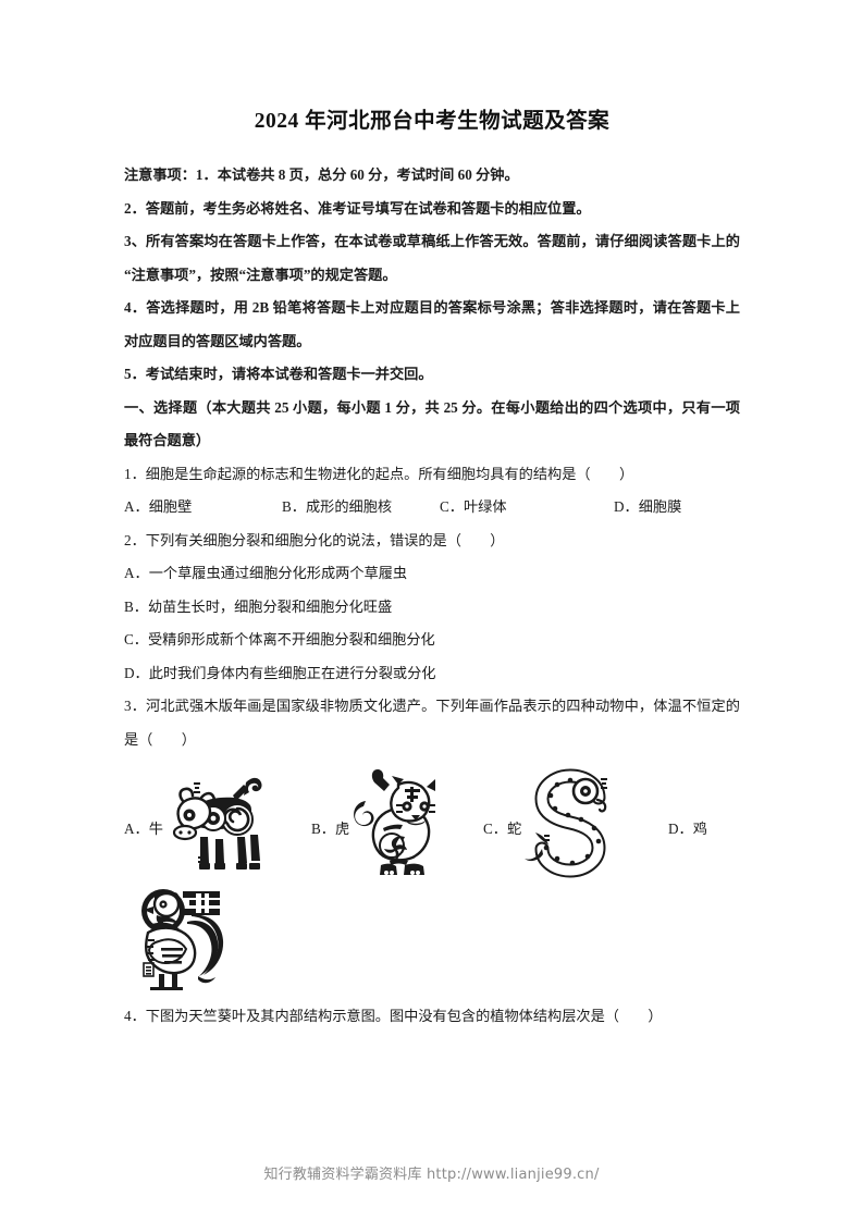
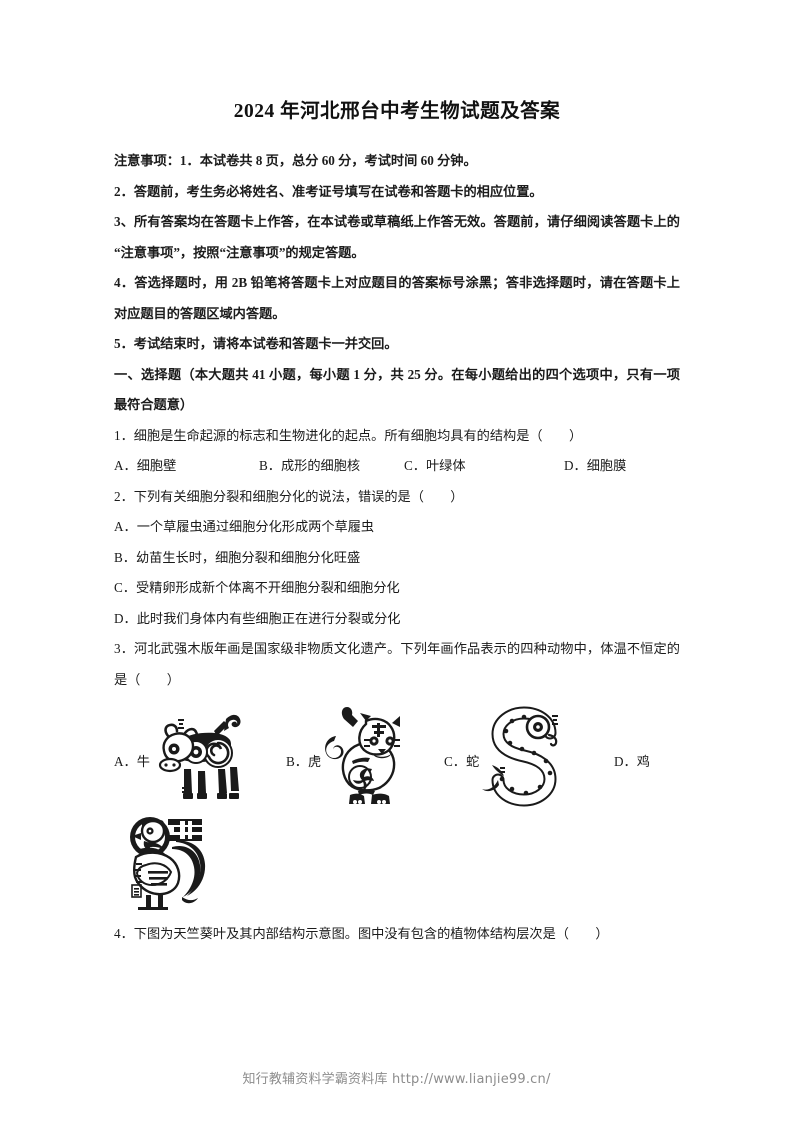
  2024 年河北邢台中考生物试题及答案
  注意事项：1．本试卷共 8 页，总分 60 分，考试时间 60 分钟。
  2．答题前，考生务必将姓名、准考证号填写在试卷和答题卡的相应位置。
  3、所有答案均在答题卡上作答，在本试卷或草稿纸上作答无效。答题前，请仔细阅读答题卡上的“注意事项”，按照“注意事项”的规定答题。
  4．答选择题时，用 2B 铅笔将答题卡上对应题目的答案标号涂黑；答非选择题时，请在答题卡上对应题目的答题区域内答题。
  5．考试结束时，请将本试卷和答题卡一并交回。
- 一、选择题（本大题共 25 小题，每小题 1 分，共 25 分。在每小题给出的四个选项中，只有一项最符合题意）
+ 一、选择题（本大题共 41 小题，每小题 1 分，共 25 分。在每小题给出的四个选项中，只有一项最符合题意）
  1．细胞是生命起源的标志和生物进化的起点。所有细胞均具有的结构是（ ）
  A．细胞壁
  B．成形的细胞核
  C．叶绿体
  D．细胞膜
  2．下列有关细胞分裂和细胞分化的说法，错误的是（ ）
  A．一个草履虫通过细胞分化形成两个草履虫
  B．幼苗生长时，细胞分裂和细胞分化旺盛
  C．受精卵形成新个体离不开细胞分裂和细胞分化
  D．此时我们身体内有些细胞正在进行分裂或分化
  3．河北武强木版年画是国家级非物质文化遗产。下列年画作品表示的四种动物中，体温不恒定的是（ ）
  A．牛
  B．虎
  C．蛇
  D．鸡
  4．下图为天竺葵叶及其内部结构示意图。图中没有包含的植物体结构层次是（ ）
  知行教辅资料学霸资料库 http://www.lianjie99.cn/
